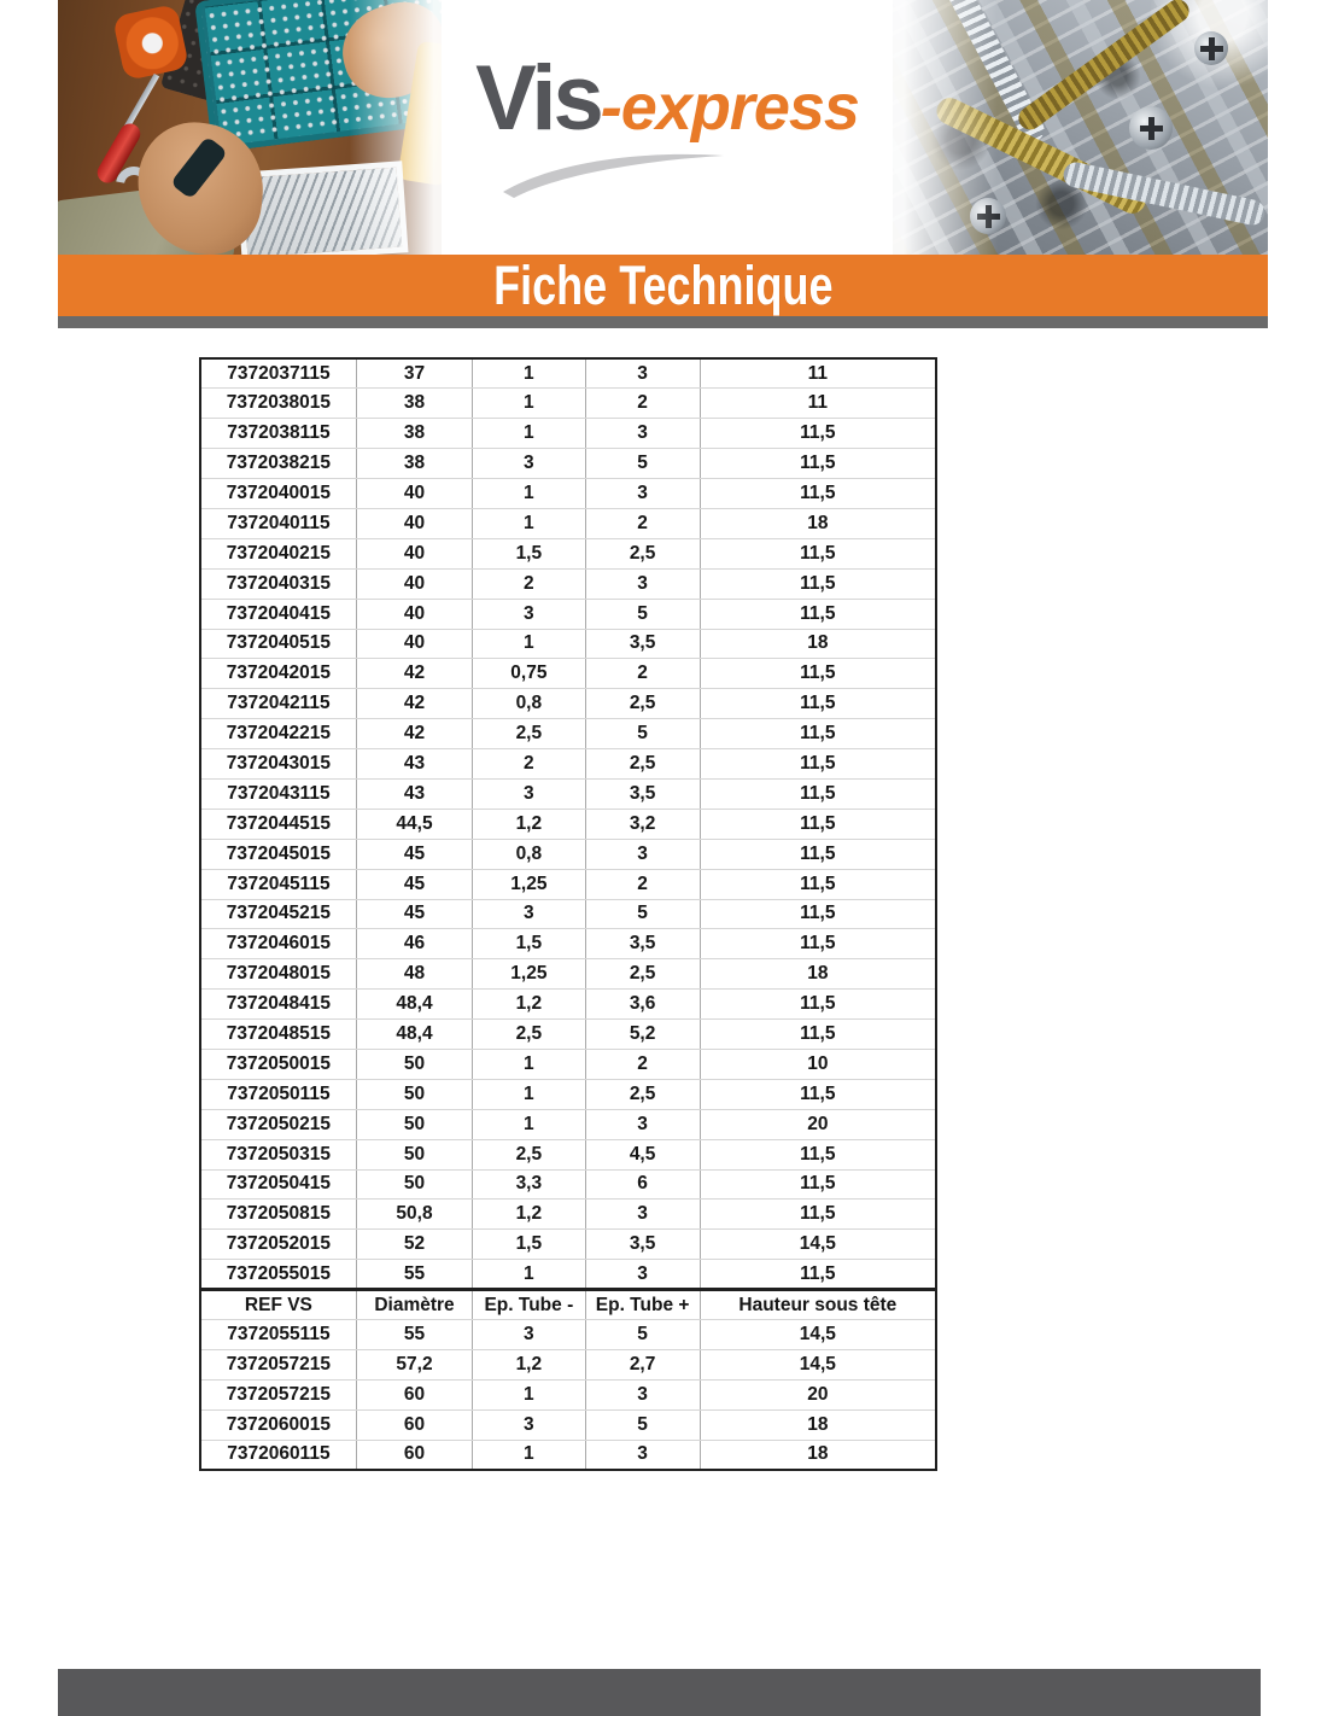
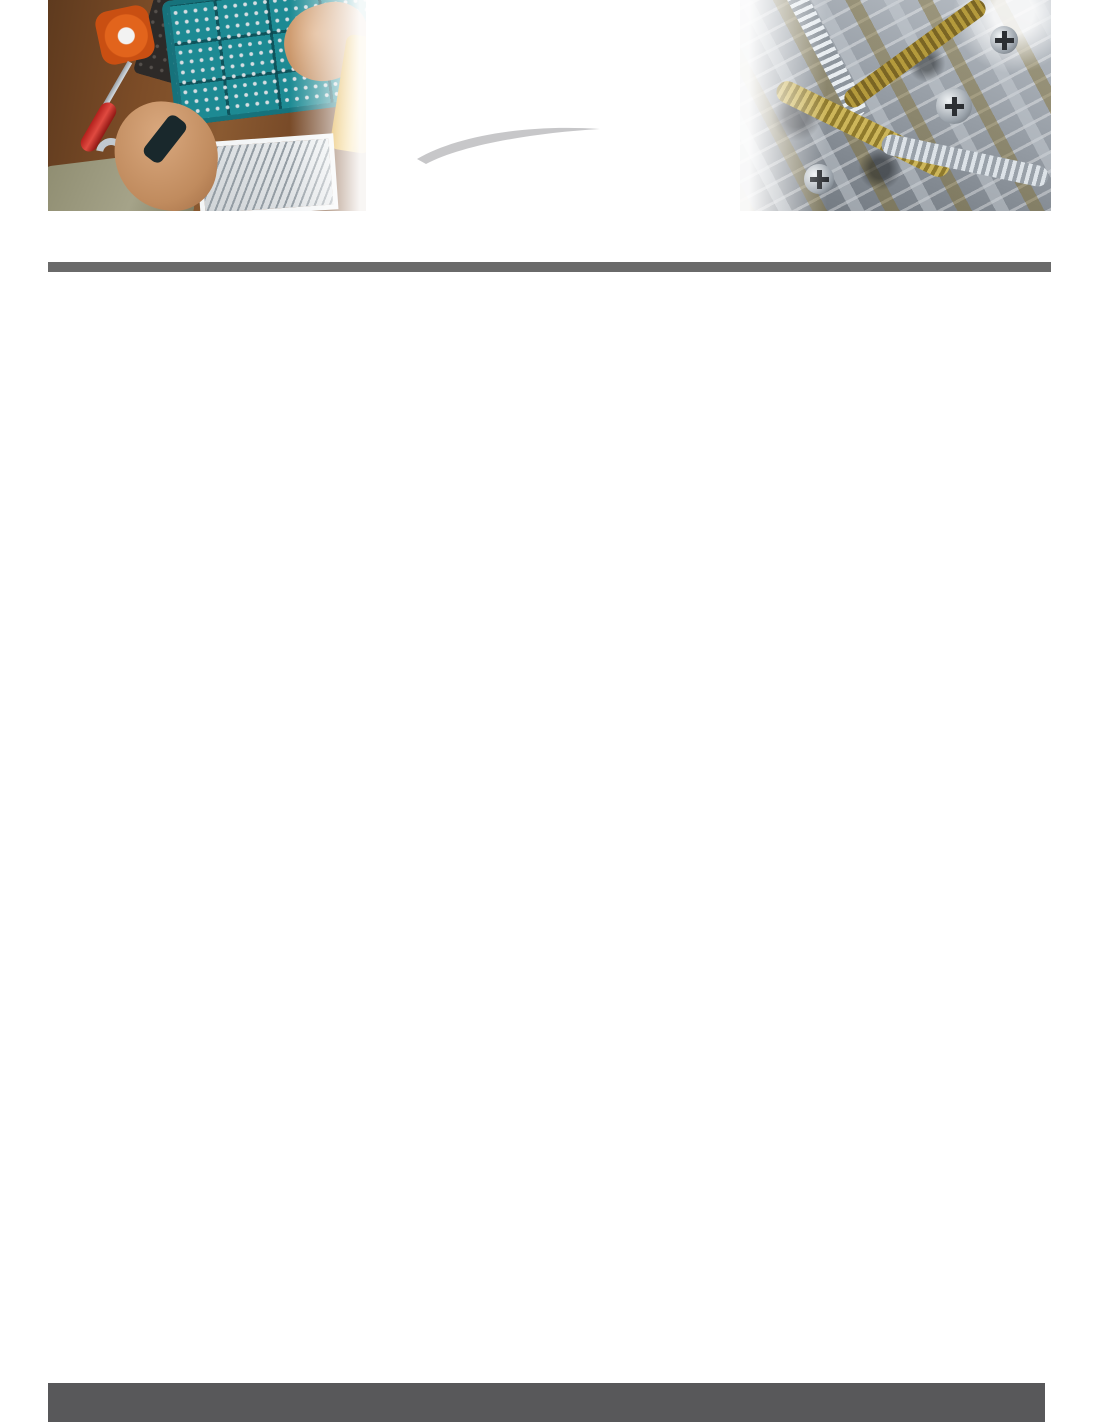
- Vis-express
- Fiche Technique
- 7372037115	37	1	3	11
- 7372038015	38	1	2	11
- 7372038115	38	1	3	11,5
- 7372038215	38	3	5	11,5
- 7372040015	40	1	3	11,5
- 7372040115	40	1	2	18
- 7372040215	40	1,5	2,5	11,5
- 7372040315	40	2	3	11,5
- 7372040415	40	3	5	11,5
- 7372040515	40	1	3,5	18
- 7372042015	42	0,75	2	11,5
- 7372042115	42	0,8	2,5	11,5
- 7372042215	42	2,5	5	11,5
- 7372043015	43	2	2,5	11,5
- 7372043115	43	3	3,5	11,5
- 7372044515	44,5	1,2	3,2	11,5
- 7372045015	45	0,8	3	11,5
- 7372045115	45	1,25	2	11,5
- 7372045215	45	3	5	11,5
- 7372046015	46	1,5	3,5	11,5
- 7372048015	48	1,25	2,5	18
- 7372048415	48,4	1,2	3,6	11,5
- 7372048515	48,4	2,5	5,2	11,5
- 7372050015	50	1	2	10
- 7372050115	50	1	2,5	11,5
- 7372050215	50	1	3	20
- 7372050315	50	2,5	4,5	11,5
- 7372050415	50	3,3	6	11,5
- 7372050815	50,8	1,2	3	11,5
- 7372052015	52	1,5	3,5	14,5
- 7372055015	55	1	3	11,5
- REF VS	Diamètre	Ep. Tube -	Ep. Tube +	Hauteur sous tête
- 7372055115	55	3	5	14,5
- 7372057215	57,2	1,2	2,7	14,5
- 7372057215	60	1	3	20
- 7372060015	60	3	5	18
- 7372060115	60	1	3	18
